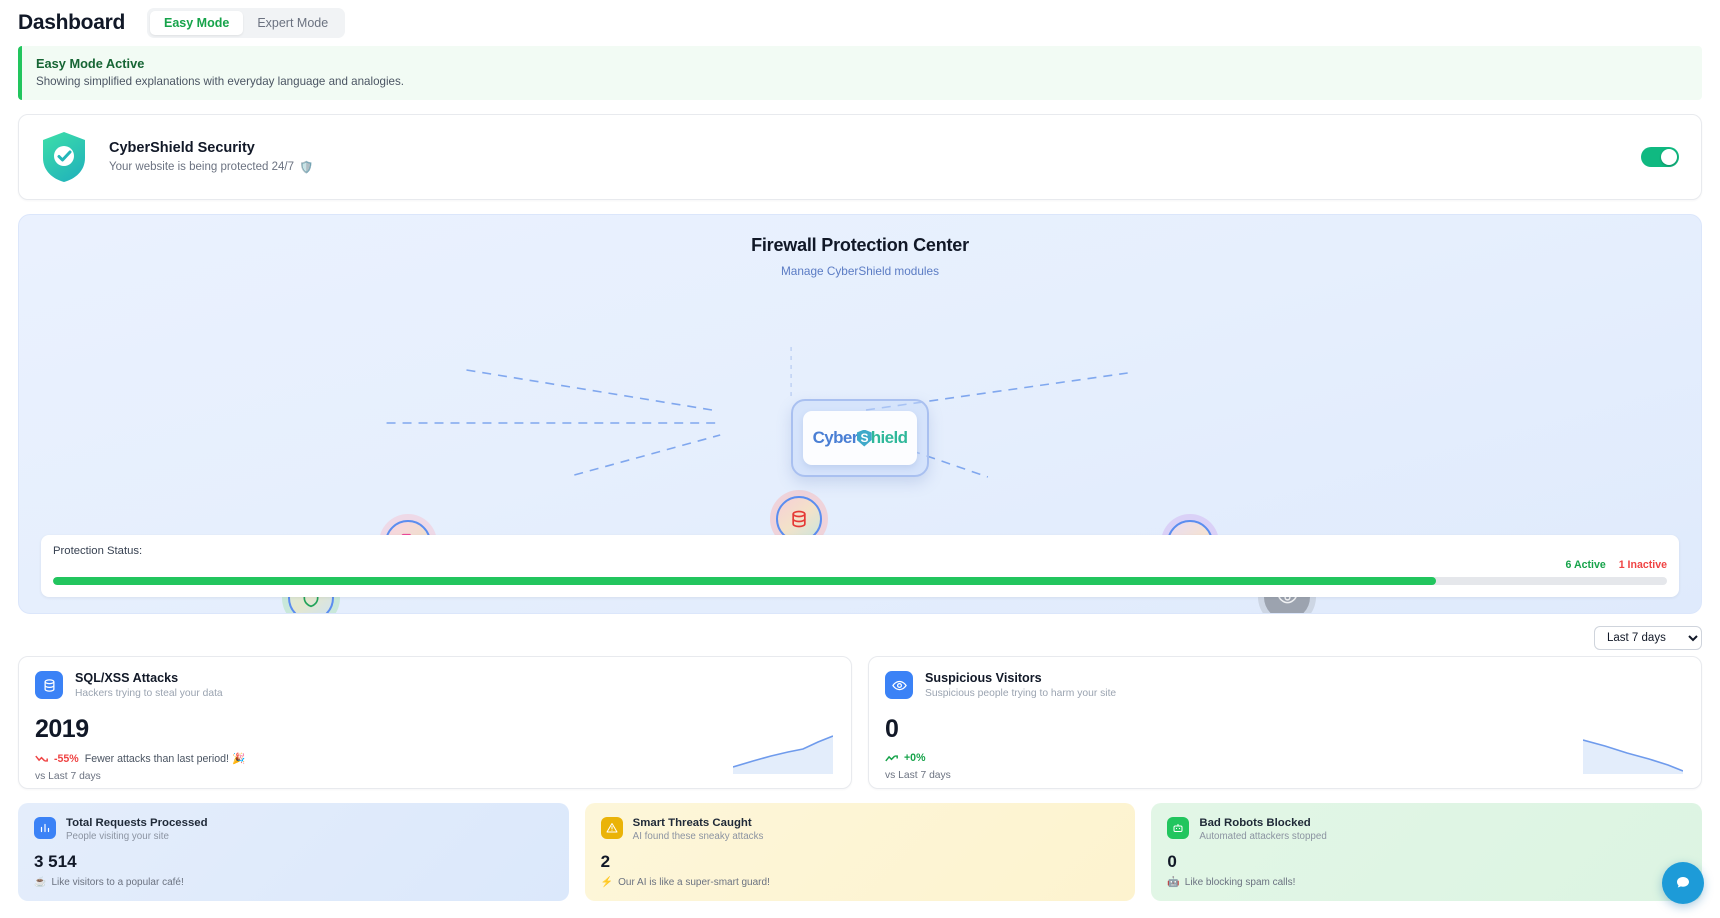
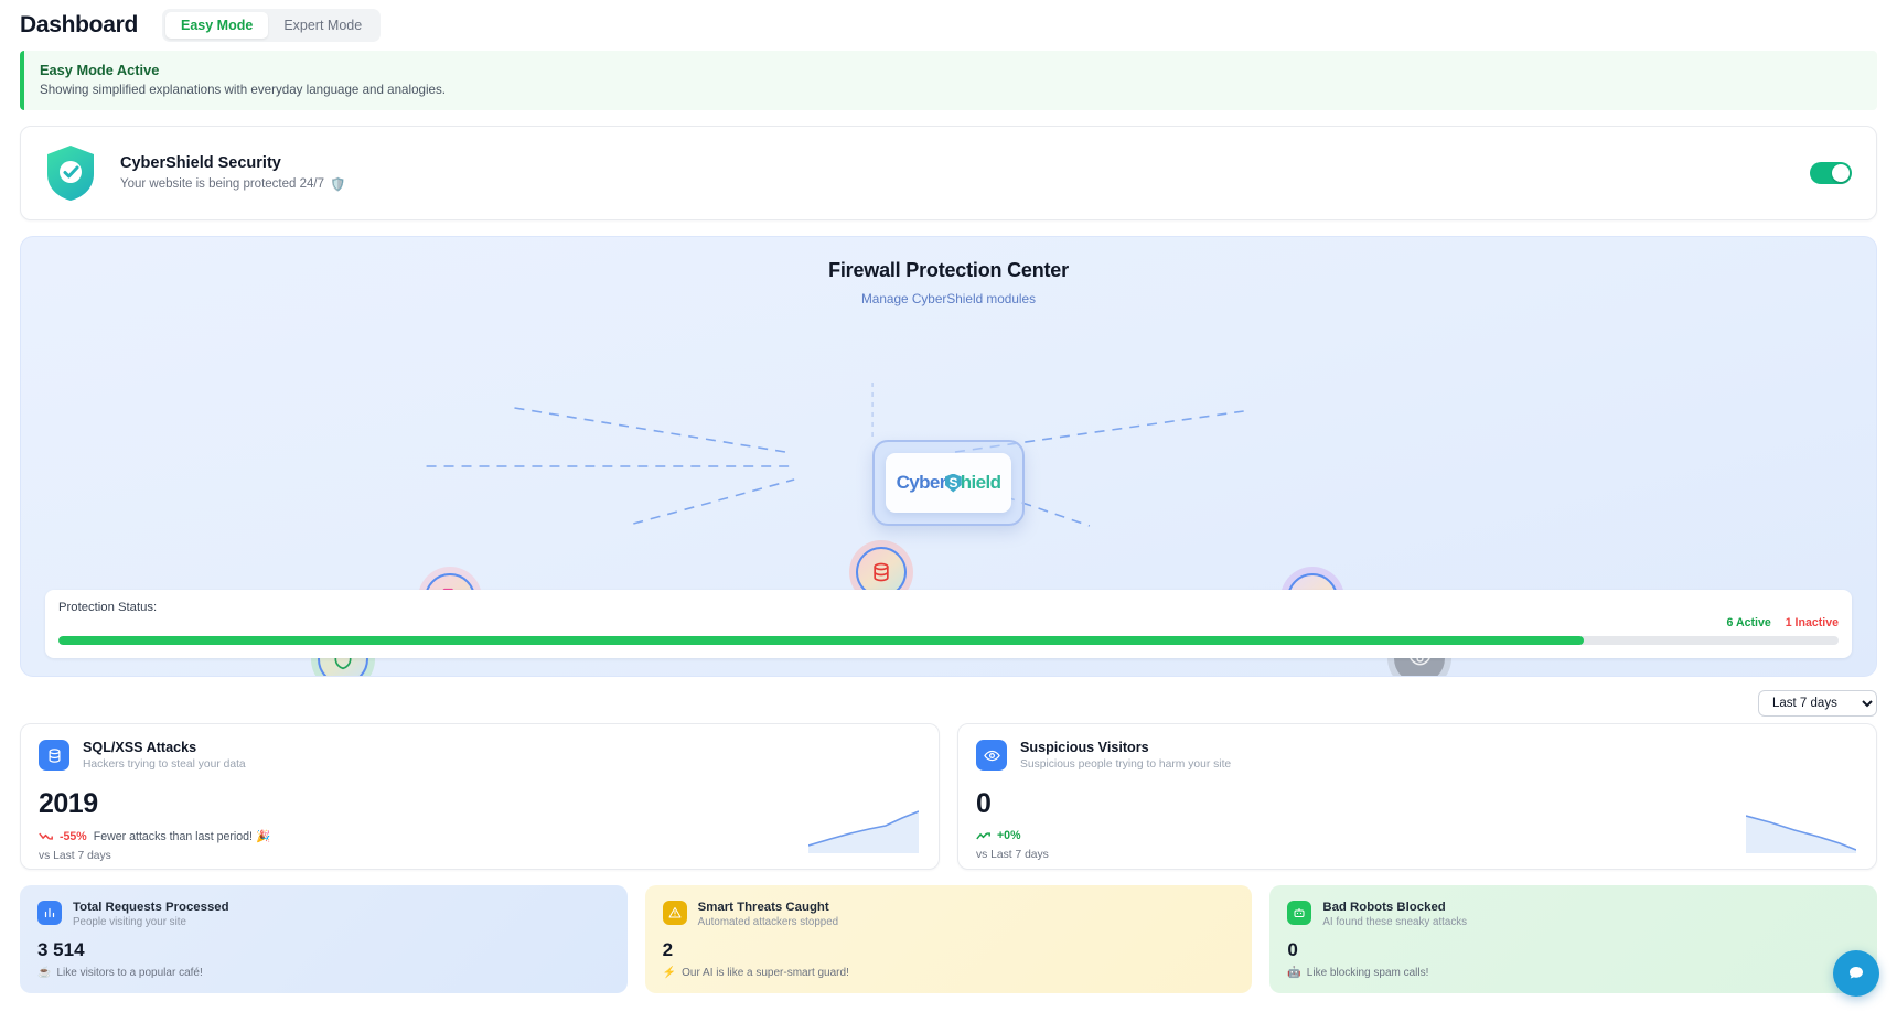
  Dashboard
  Easy Mode
  Expert Mode
  Easy Mode Active
  Showing simplified explanations with everyday language and analogies.
  CyberShield Security
  Your website is being protected 24/7
  🛡️
  Firewall Protection Center
  Manage CyberShield modules
  Cyber
  hield
  Protection Status:
  6 Active 1 Inactive
  Last 7 days
  SQL/XSS Attacks
  Hackers trying to steal your data
  2019
  -55%
  Fewer attacks than last period! 🎉
  vs Last 7 days
  Suspicious Visitors
  Suspicious people trying to harm your site
  0
  +0%
  vs Last 7 days
  Total Requests Processed
  People visiting your site
  3 514
  ☕
  Like visitors to a popular café!
  Smart Threats Caught
- AI found these sneaky attacks
+ Automated attackers stopped
  2
  ⚡
  Our AI is like a super-smart guard!
  Bad Robots Blocked
- Automated attackers stopped
+ AI found these sneaky attacks
  0
  🤖
  Like blocking spam calls!
